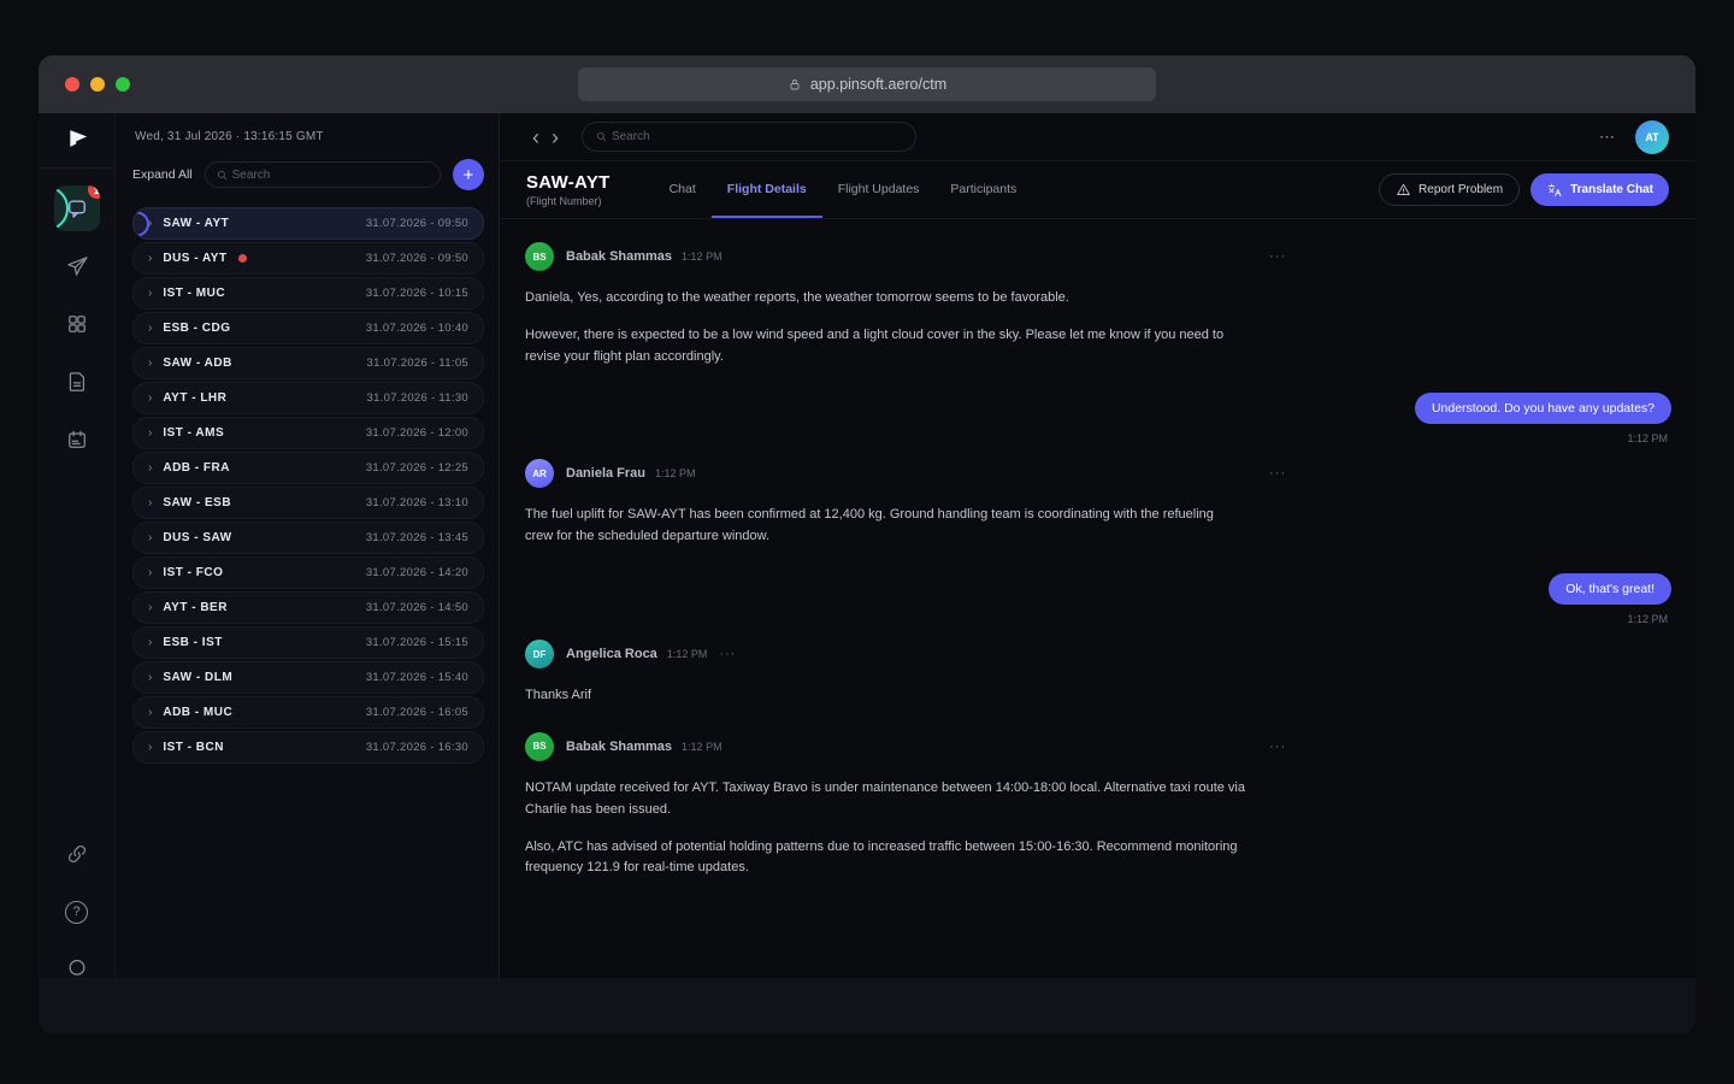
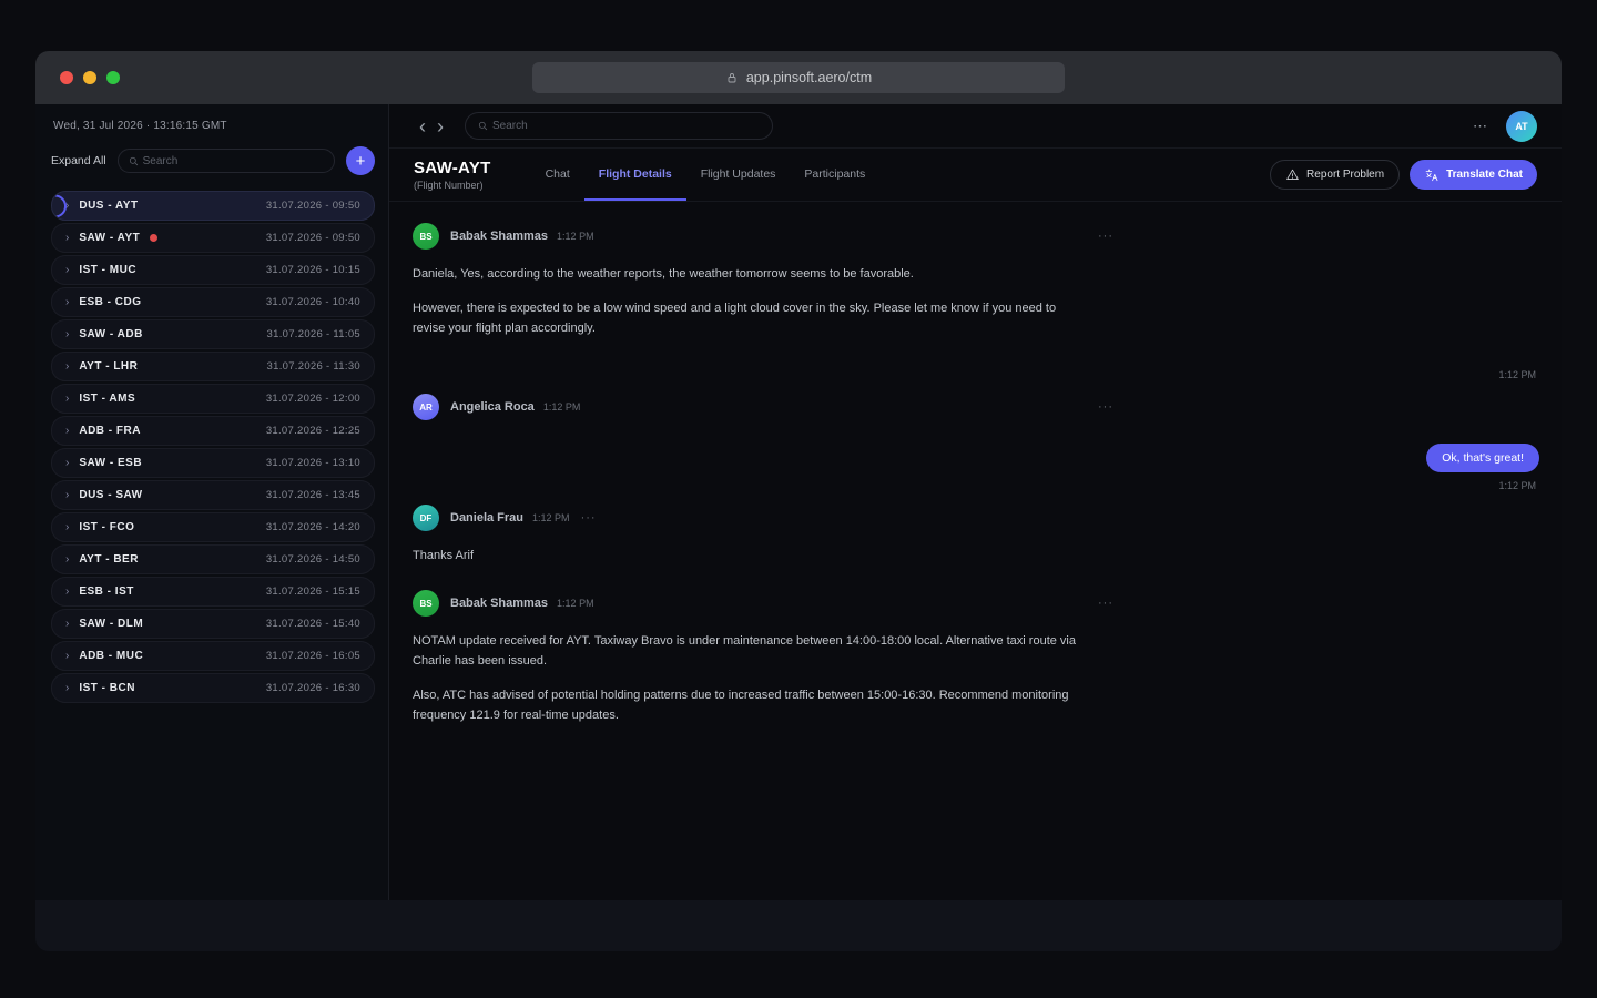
  app.pinsoft.aero/ctm
- 1
- ?
  Wed, 31 Jul 2026 · 13:16:15 GMT
  Expand All
  Search
  +
  ›
- SAW - AYT
+ DUS - AYT
  31.07.2026 - 09:50
  ›
- DUS - AYT
+ SAW - AYT
  31.07.2026 - 09:50
  ›
  IST - MUC
  31.07.2026 - 10:15
  ›
  ESB - CDG
  31.07.2026 - 10:40
  ›
  SAW - ADB
  31.07.2026 - 11:05
  ›
  AYT - LHR
  31.07.2026 - 11:30
  ›
  IST - AMS
  31.07.2026 - 12:00
  ›
  ADB - FRA
  31.07.2026 - 12:25
  ›
  SAW - ESB
  31.07.2026 - 13:10
  ›
  DUS - SAW
  31.07.2026 - 13:45
  ›
  IST - FCO
  31.07.2026 - 14:20
  ›
  AYT - BER
  31.07.2026 - 14:50
  ›
  ESB - IST
  31.07.2026 - 15:15
  ›
  SAW - DLM
  31.07.2026 - 15:40
  ›
  ADB - MUC
  31.07.2026 - 16:05
  ›
  IST - BCN
  31.07.2026 - 16:30
  ‹
  ›
  Search
  ⋯
  AT
  SAW-AYT
  (Flight Number)
  Chat
  Flight Details
  Flight Updates
  Participants
  Report Problem
  Translate Chat
  BS
  Babak Shammas
  1:12 PM
  ···
  Daniela, Yes, according to the weather reports, the weather tomorrow seems to be favorable.
  However, there is expected to be a low wind speed and a light cloud cover in the sky. Please let me know if you need to revise your flight plan accordingly.
- Understood. Do you have any updates?
  1:12 PM
  AR
- Daniela Frau
+ Angelica Roca
  1:12 PM
  ···
- The fuel uplift for SAW-AYT has been confirmed at 12,400 kg. Ground handling team is coordinating with the refueling crew for the scheduled departure window.
  Ok, that's great!
  1:12 PM
  DF
- Angelica Roca
+ Daniela Frau
  1:12 PM
  ···
  Thanks Arif
  BS
  Babak Shammas
  1:12 PM
  ···
  NOTAM update received for AYT. Taxiway Bravo is under maintenance between 14:00-18:00 local. Alternative taxi route via Charlie has been issued.
  Also, ATC has advised of potential holding patterns due to increased traffic between 15:00-16:30. Recommend monitoring frequency 121.9 for real-time updates.
